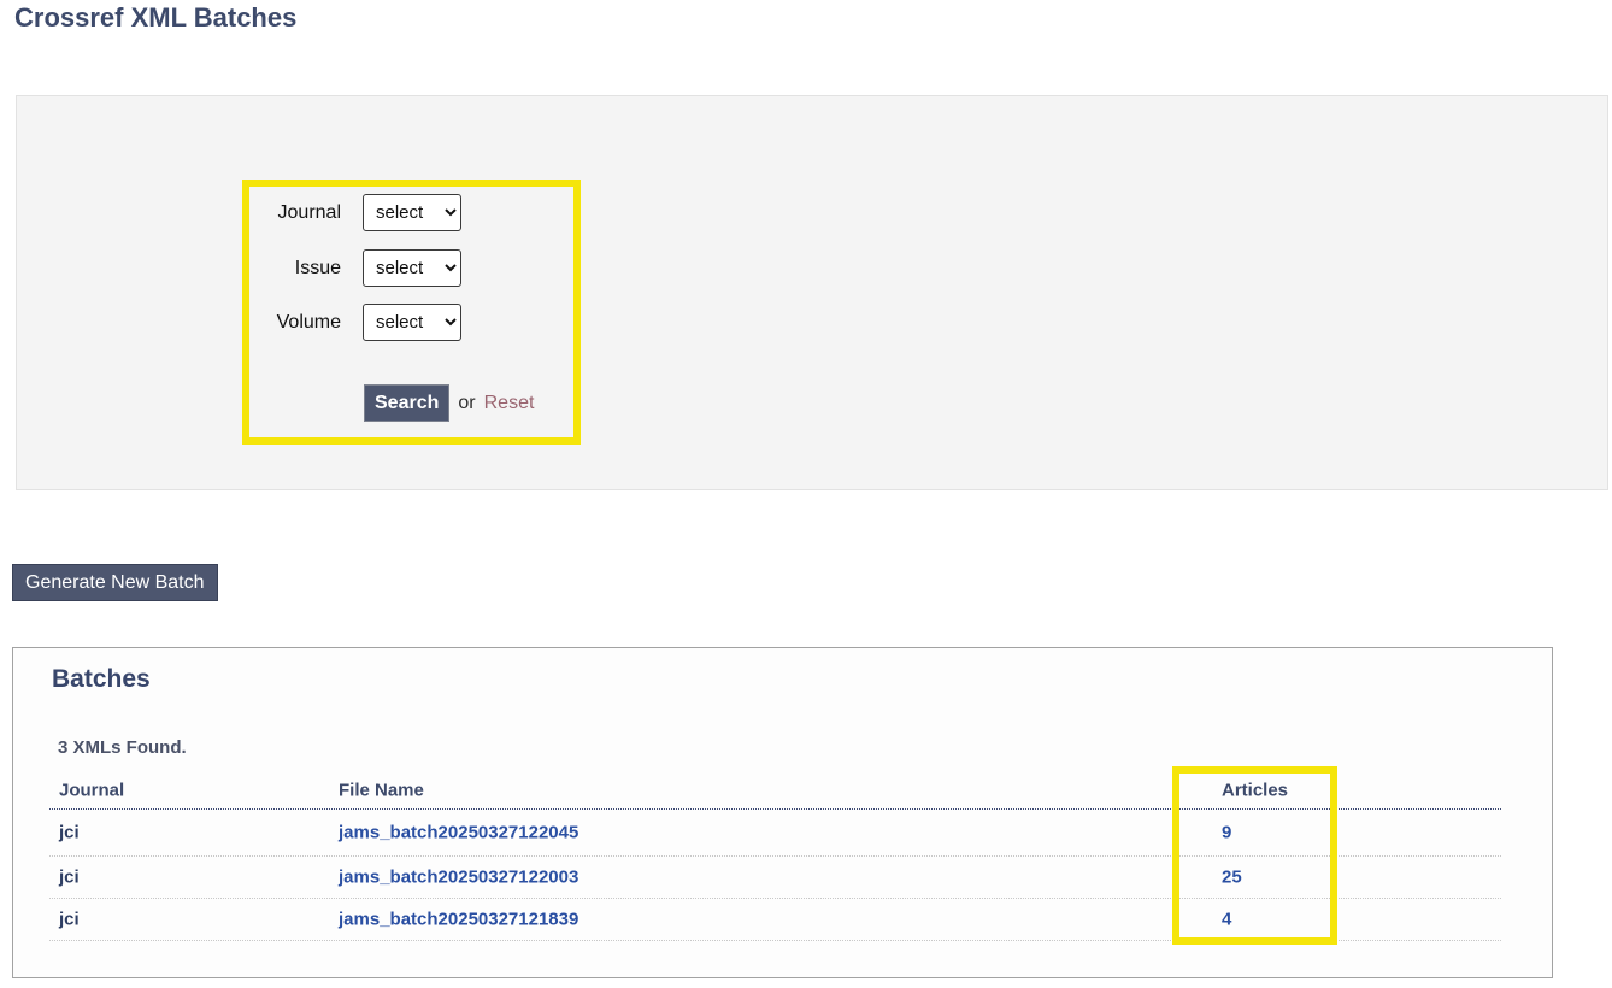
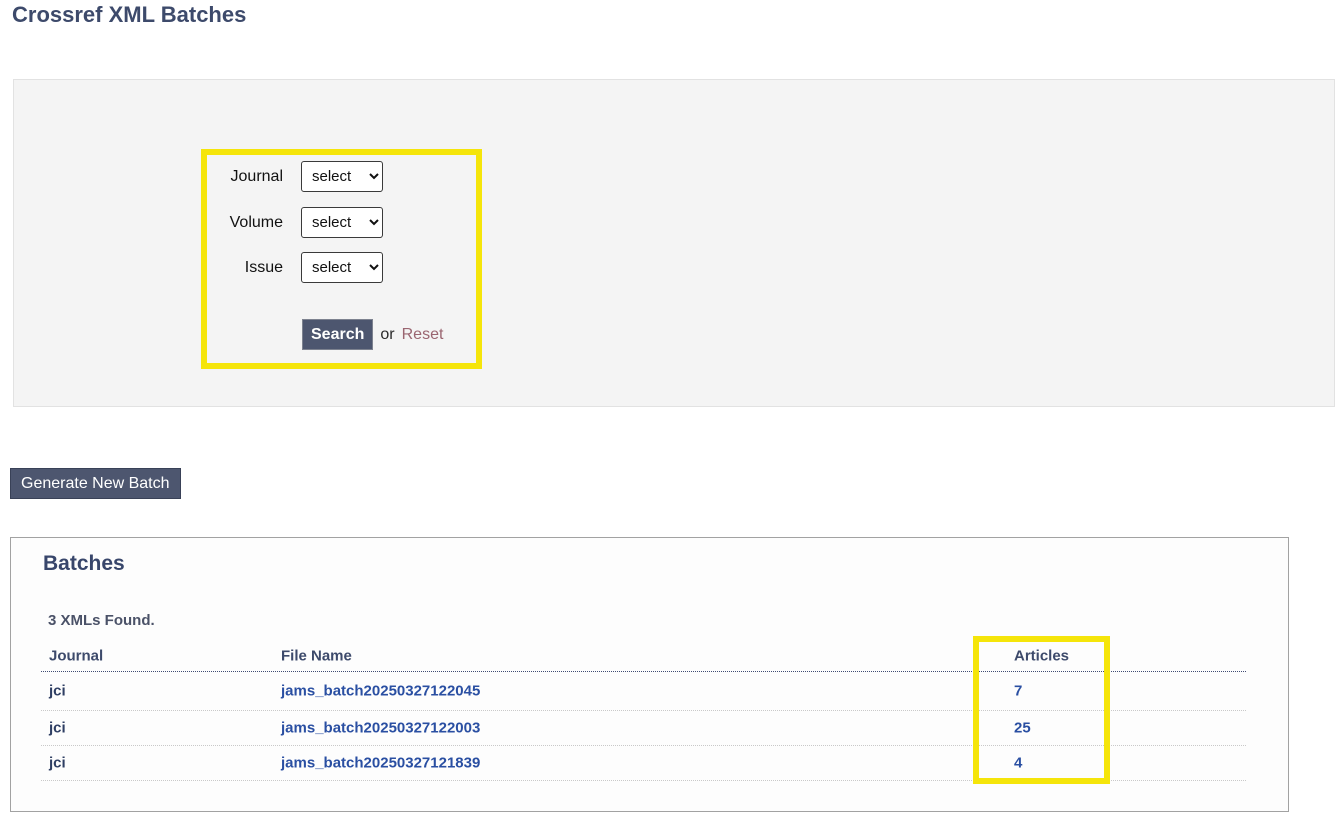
  Crossref XML Batches
  Journal
  select
- Issue
+ Volume
  select
- Volume
+ Issue
  select
  Search
  or
  Reset
  Generate New Batch
  Batches
  3 XMLs Found.
  Journal
  File Name
  Articles
  jci
  jams_batch20250327122045
- 9
+ 7
  jci
  jams_batch20250327122003
  25
  jci
  jams_batch20250327121839
  4
